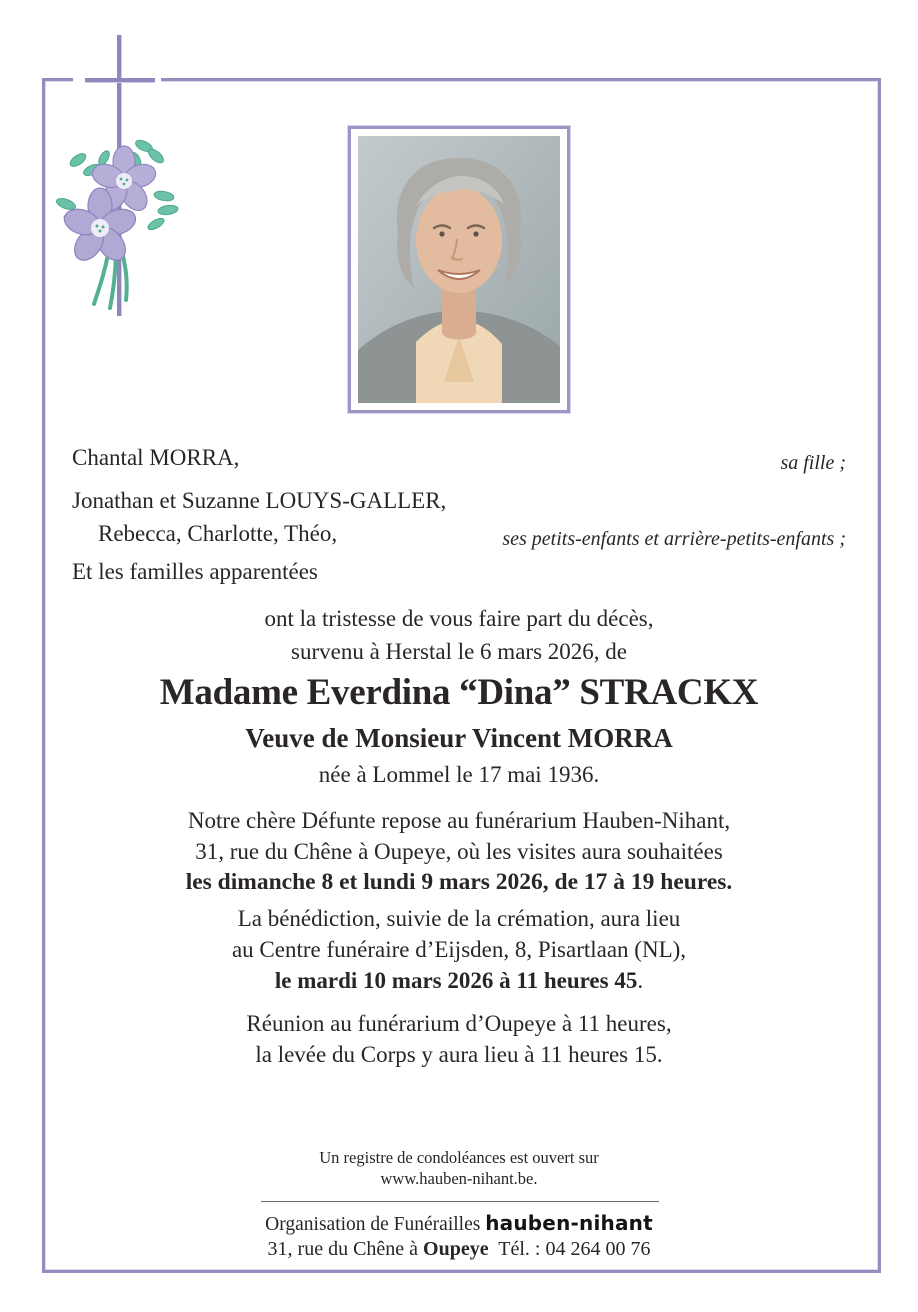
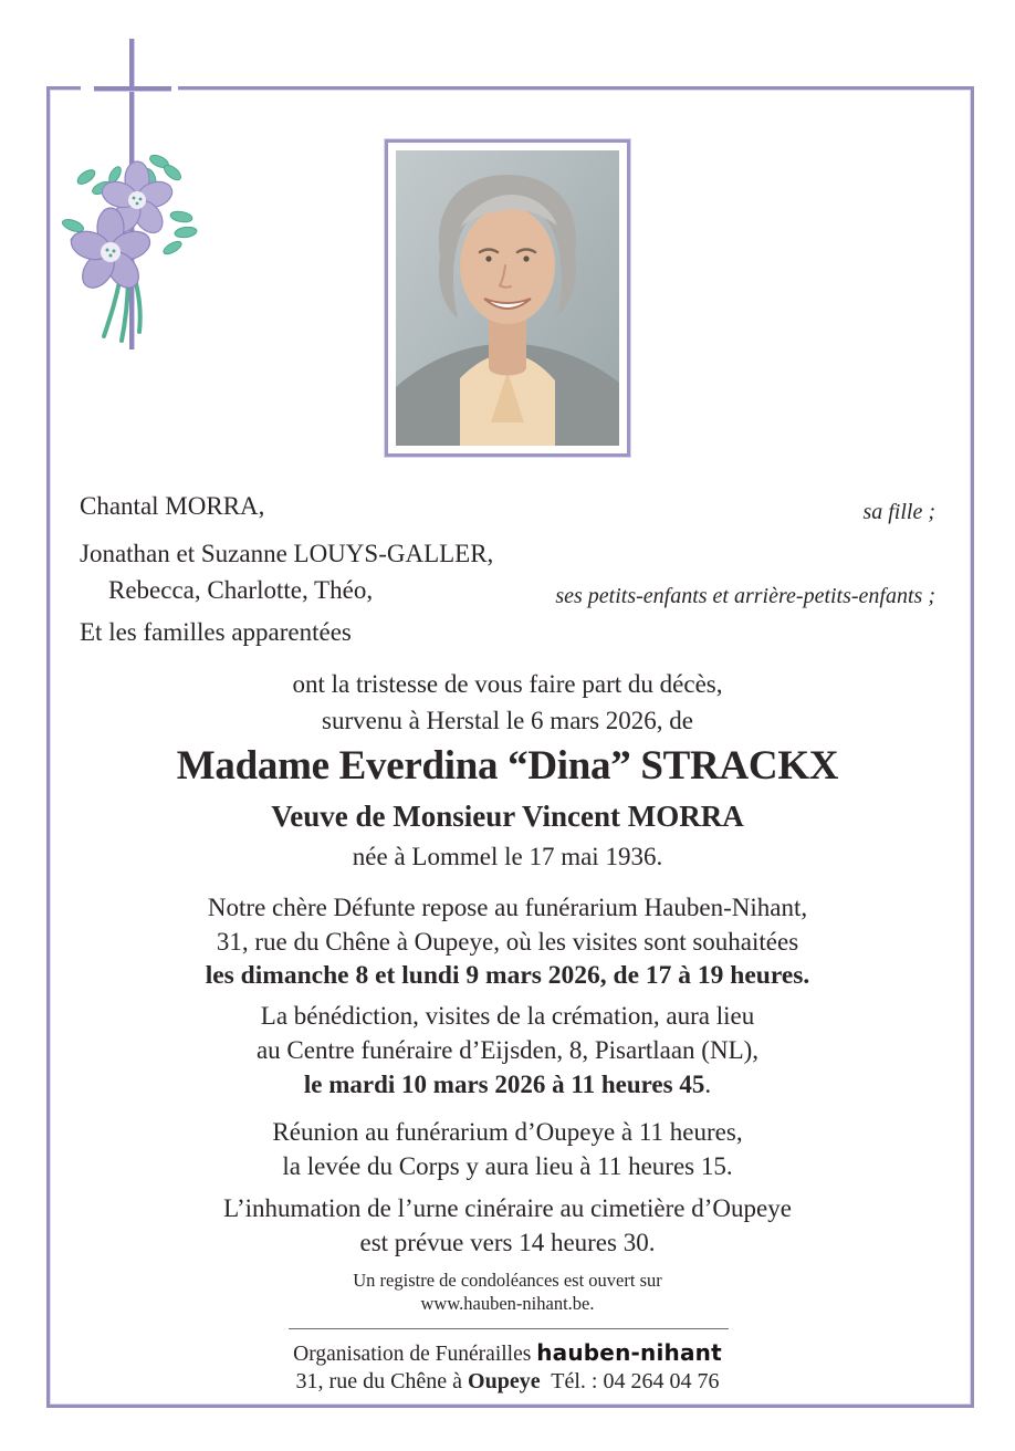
  Chantal MORRA,
  sa fille ;
  Jonathan et Suzanne LOUYS-GALLER,
  Rebecca, Charlotte, Théo,
  ses petits-enfants et arrière-petits-enfants ;
  Et les familles apparentées
  ont la tristesse de vous faire part du décès,
  survenu à Herstal le 6 mars 2026, de
  Madame Everdina “Dina” STRACKX
  Veuve de Monsieur Vincent MORRA
  née à Lommel le 17 mai 1936.
  Notre chère Défunte repose au funérarium Hauben-Nihant,
- 31, rue du Chêne à Oupeye, où les visites aura souhaitées
+ 31, rue du Chêne à Oupeye, où les visites sont souhaitées
  les dimanche 8 et lundi 9 mars 2026, de 17 à 19 heures.
- La bénédiction, suivie de la crémation, aura lieu
+ La bénédiction, visites de la crémation, aura lieu
  au Centre funéraire d’Eijsden, 8, Pisartlaan (NL),
  le mardi 10 mars 2026 à 11 heures 45.
  Réunion au funérarium d’Oupeye à 11 heures,
  la levée du Corps y aura lieu à 11 heures 15.
+ L’inhumation de l’urne cinéraire au cimetière d’Oupeye
+ est prévue vers 14 heures 30.
  Un registre de condoléances est ouvert sur
  www.hauben-nihant.be.
  Organisation de Funérailles hauben-nihant
- 31, rue du Chêne à Oupeye Tél. : 04 264 00 76
+ 31, rue du Chêne à Oupeye Tél. : 04 264 04 76
